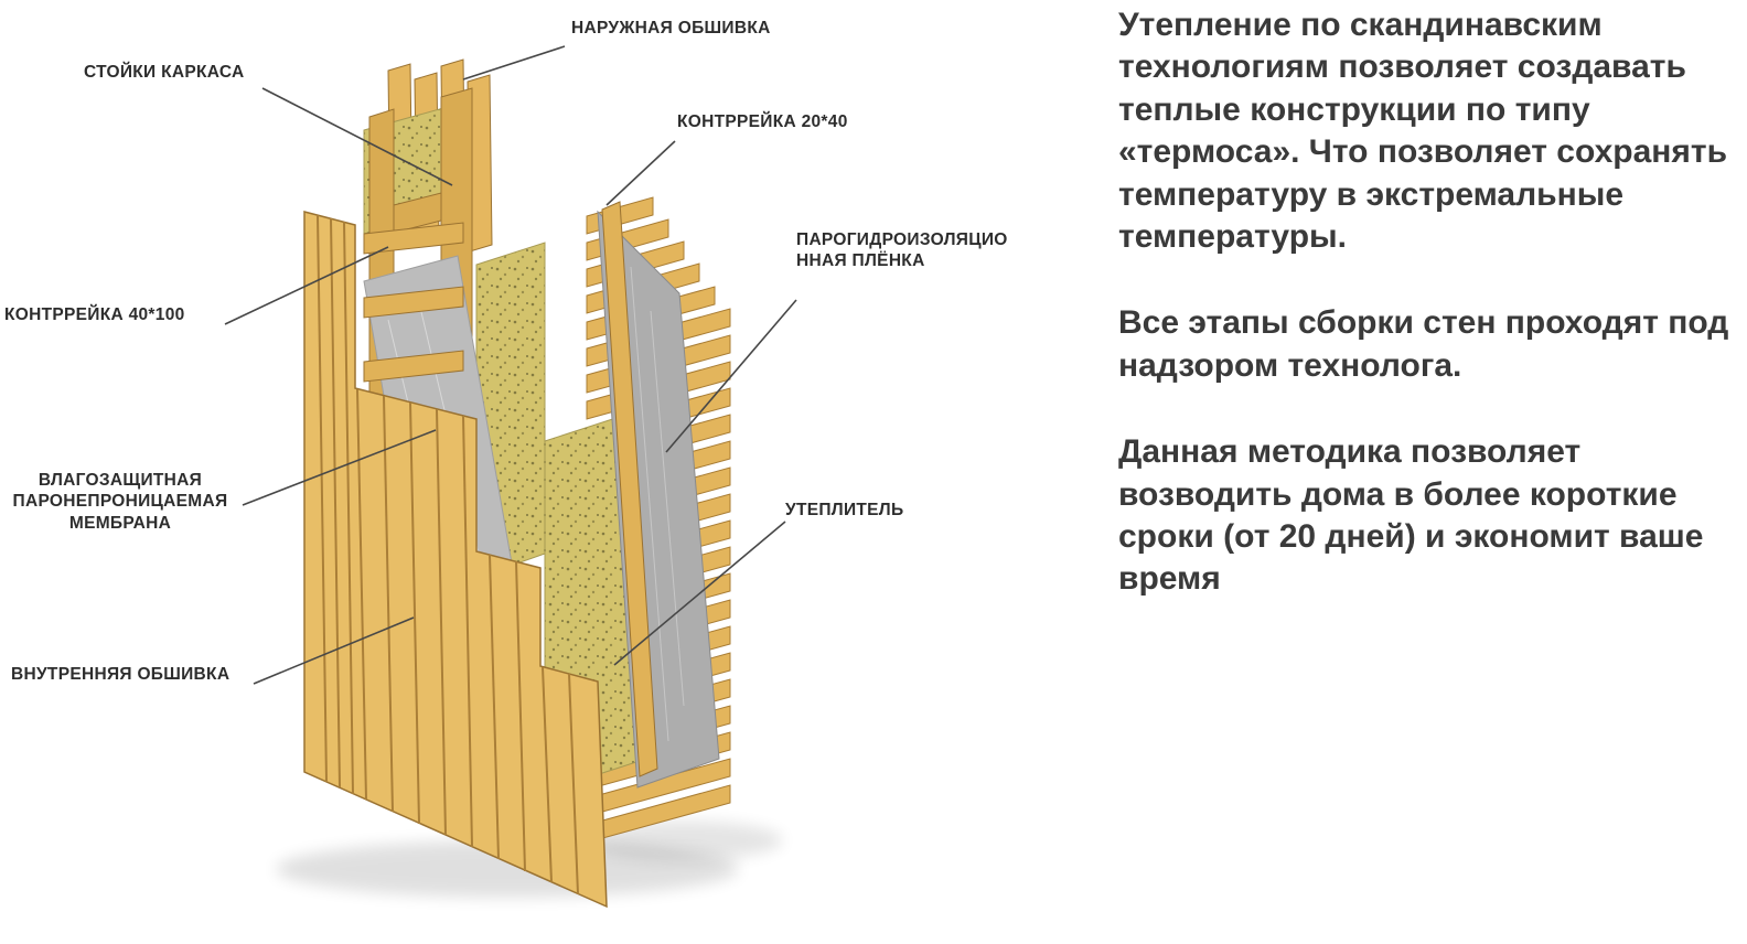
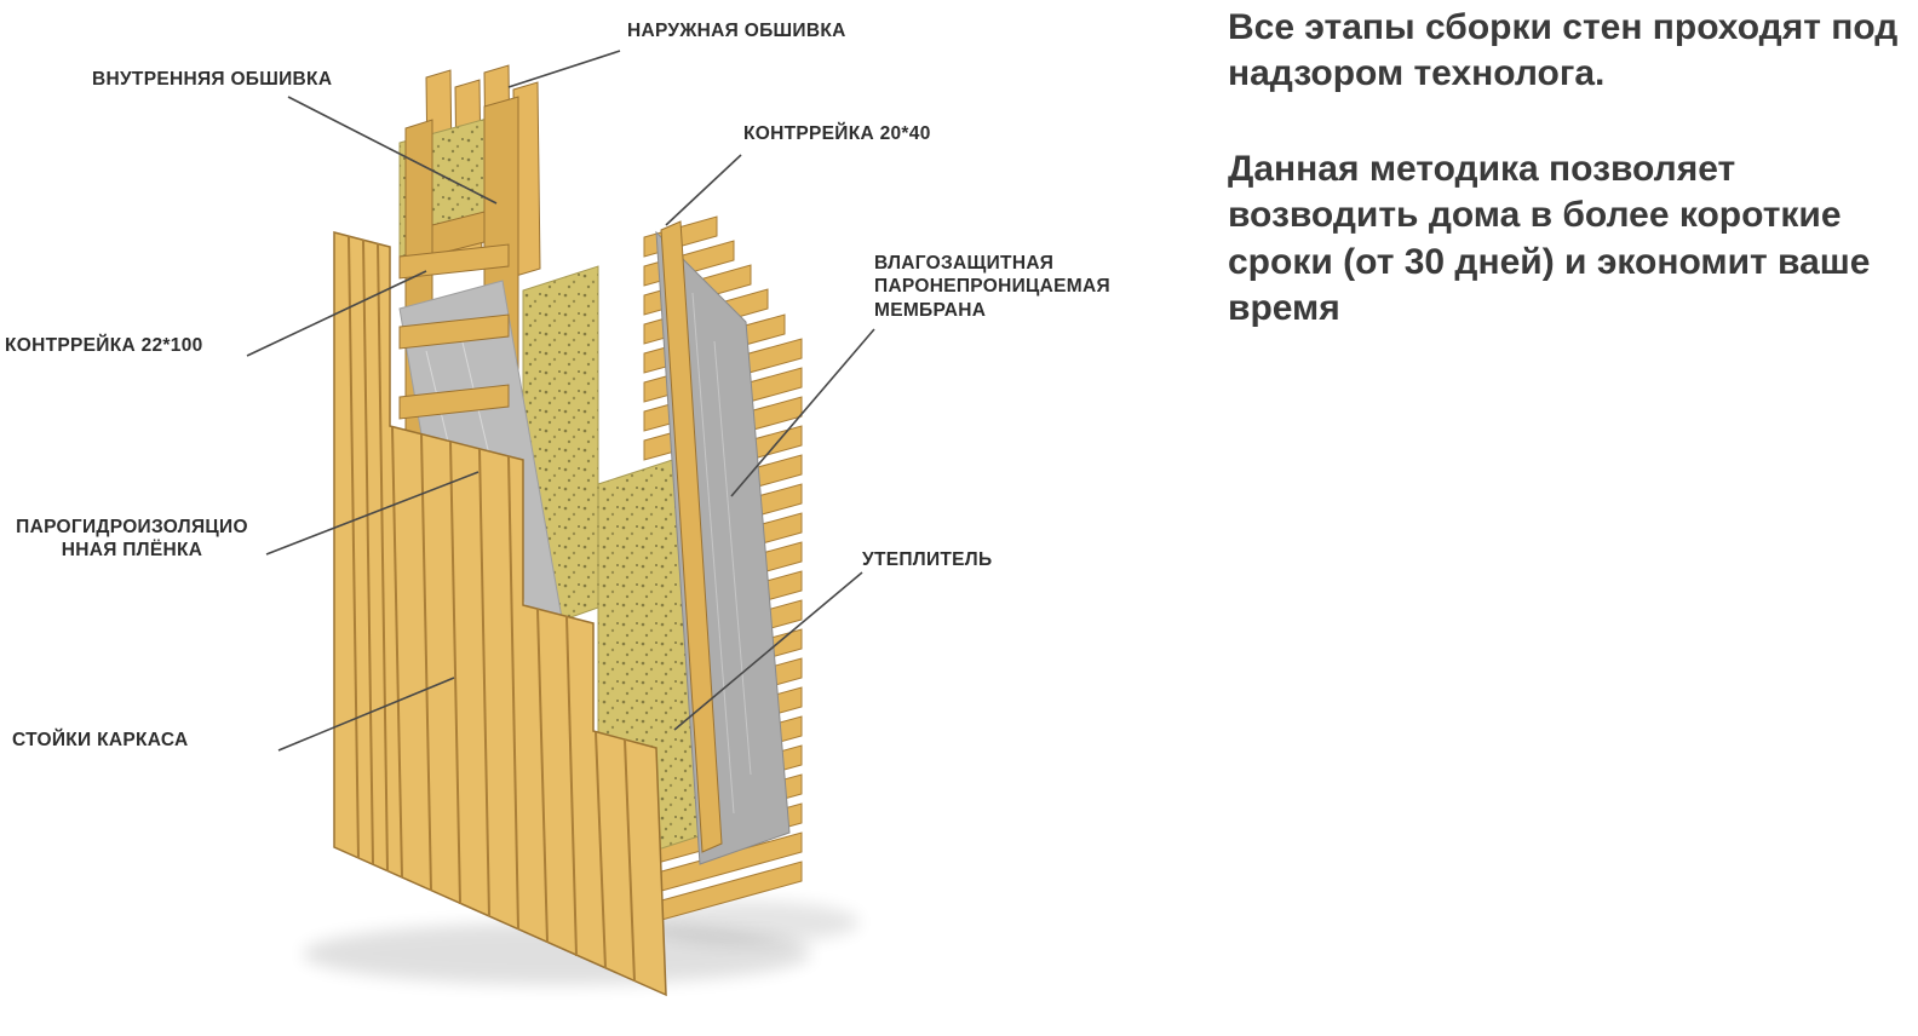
  НАРУЖНАЯ ОБШИВКА
- СТОЙКИ КАРКАСА
+ ВНУТРЕННЯЯ ОБШИВКА
  КОНТРРЕЙКА 20*40
- ПАРОГИДРОИЗОЛЯЦИО ННАЯ ПЛЁНКА
+ ВЛАГОЗАЩИТНАЯ ПАРОНЕПРОНИЦАЕМАЯ МЕМБРАНА
- КОНТРРЕЙКА 40*100
+ КОНТРРЕЙКА 22*100
- ВЛАГОЗАЩИТНАЯ ПАРОНЕПРОНИЦАЕМАЯ МЕМБРАНА
+ ПАРОГИДРОИЗОЛЯЦИО ННАЯ ПЛЁНКА
  УТЕПЛИТЕЛЬ
- ВНУТРЕННЯЯ ОБШИВКА
+ СТОЙКИ КАРКАСА
- Утепление по скандинавским технологиям позволяет создавать теплые конструкции по типу «термоса». Что позволяет сохранять температуру в экстремальные температуры.
  Все этапы сборки стен проходят под надзором технолога.
- Данная методика позволяет возводить дома в более короткие сроки (от 20 дней) и экономит ваше время
+ Данная методика позволяет возводить дома в более короткие сроки (от 30 дней) и экономит ваше время
